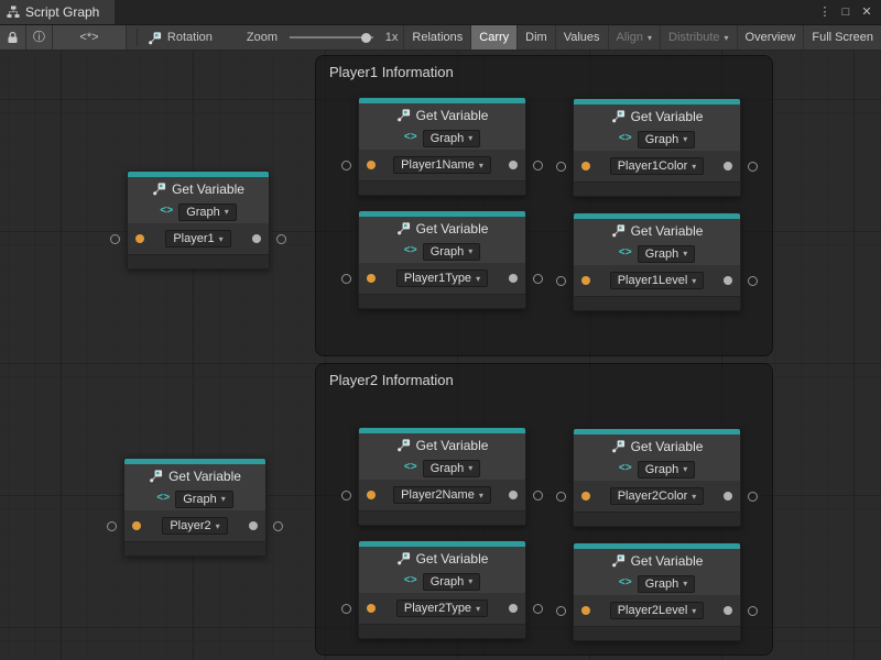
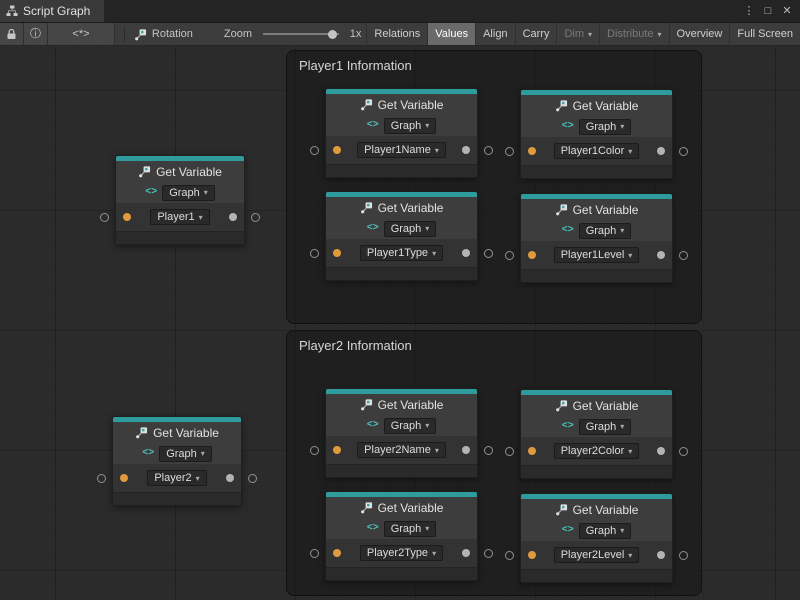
  Script Graph
  ⋮
  □
  ✕
  ⓘ
  <*>
  Rotation
  Zoom
  1x
  Relations
- Carry
+ Values
- Dim
+ Align
- Values
+ Carry
- Align
+ Dim
  ▾
  Distribute
  ▾
  Overview
  Full Screen
  Player1 Information
  Player2 Information
  Get Variable
  <>
  Graph
  ▾
  Player1
  ▾
  Get Variable
  <>
  Graph
  ▾
  Player1Name
  ▾
  Get Variable
  <>
  Graph
  ▾
  Player1Color
  ▾
  Get Variable
  <>
  Graph
  ▾
  Player1Type
  ▾
  Get Variable
  <>
  Graph
  ▾
  Player1Level
  ▾
  Get Variable
  <>
  Graph
  ▾
  Player2
  ▾
  Get Variable
  <>
  Graph
  ▾
  Player2Name
  ▾
  Get Variable
  <>
  Graph
  ▾
  Player2Color
  ▾
  Get Variable
  <>
  Graph
  ▾
  Player2Type
  ▾
  Get Variable
  <>
  Graph
  ▾
  Player2Level
  ▾
